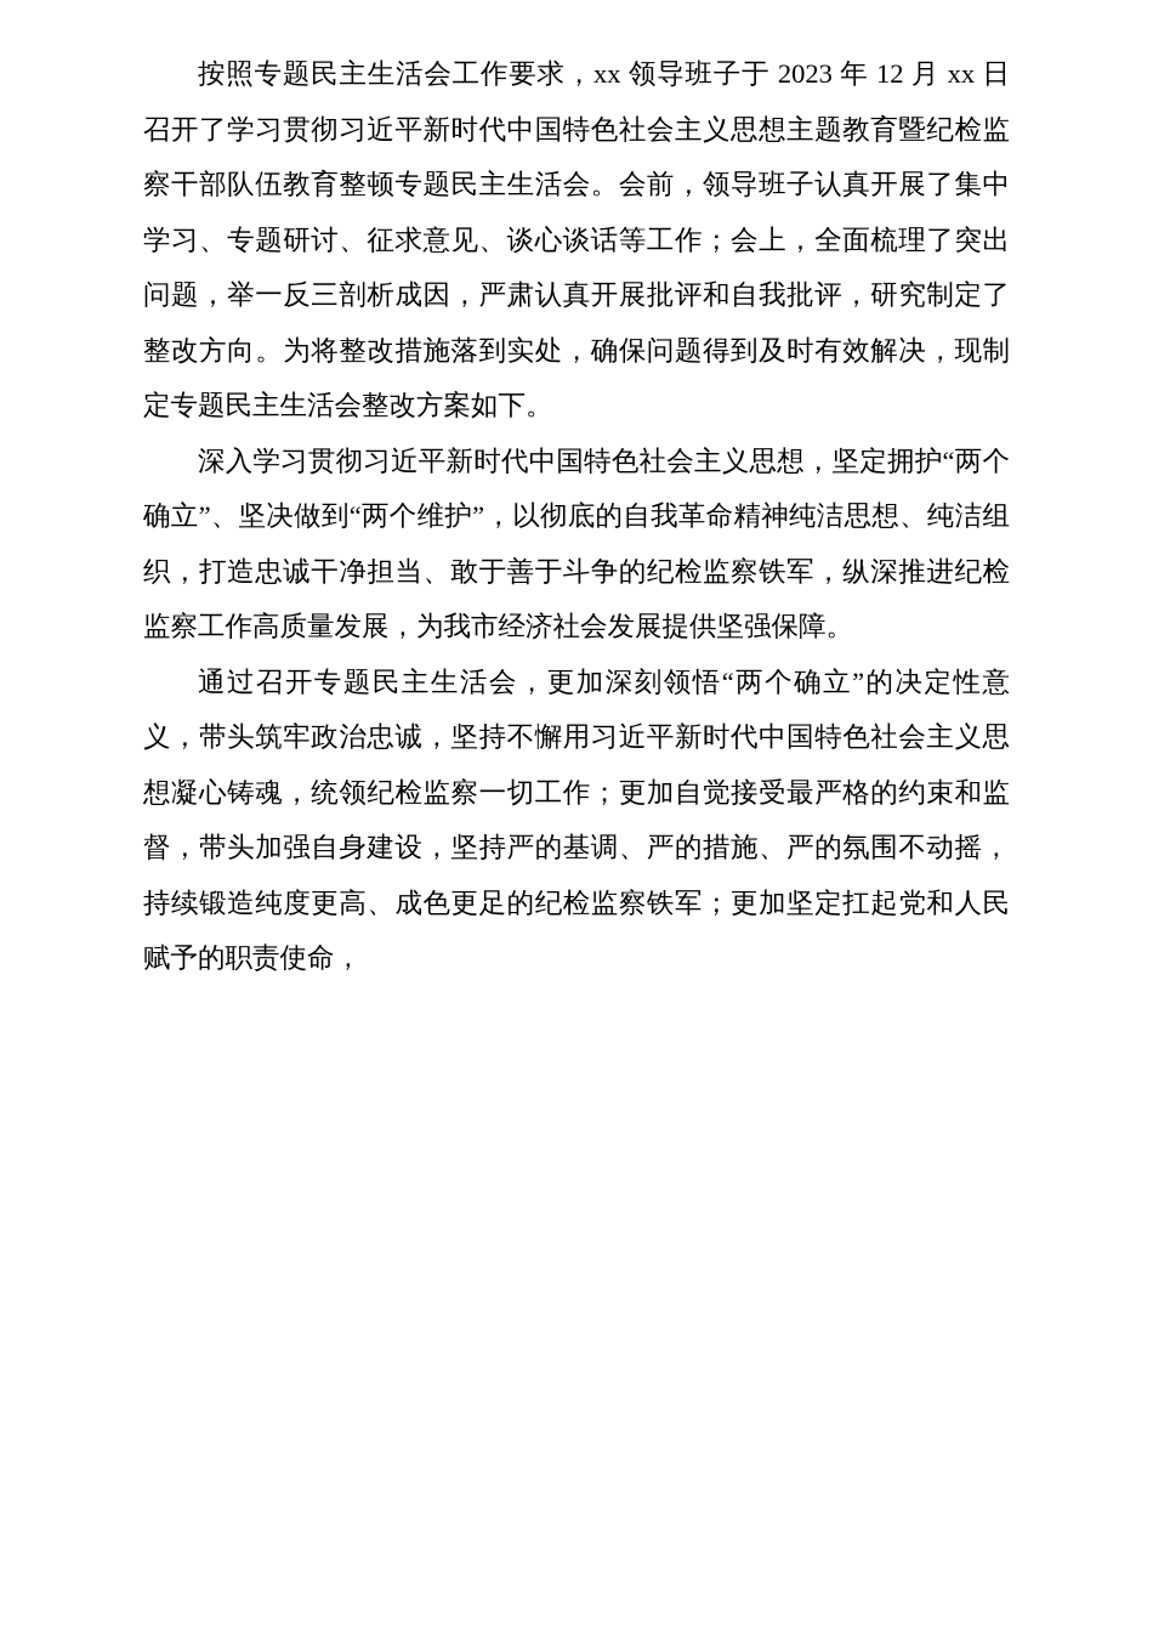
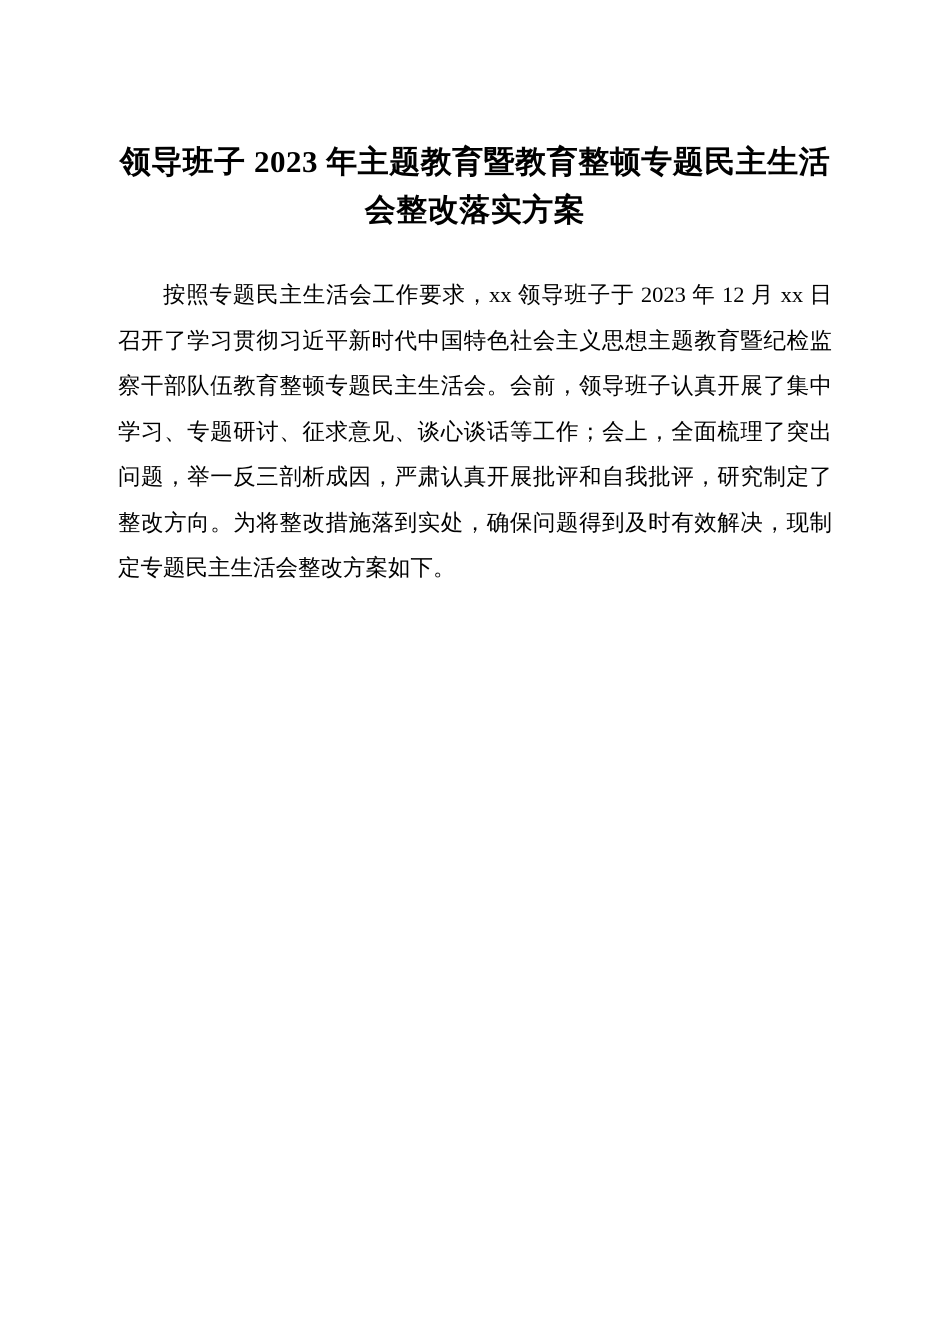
+ 领导班子 2023 年主题教育暨教育整顿专题民主生活会整改落实方案
  按照专题民主生活会工作要求，xx 领导班子于 2023 年 12 月 xx 日召开了学习贯彻习近平新时代中国特色社会主义思想主题教育暨纪检监察干部队伍教育整顿专题民主生活会。会前，领导班子认真开展了集中学习、专题研讨、征求意见、谈心谈话等工作；会上，全面梳理了突出问题，举一反三剖析成因，严肃认真开展批评和自我批评，研究制定了整改方向。为将整改措施落到实处，确保问题得到及时有效解决，现制定专题民主生活会整改方案如下。
- 深入学习贯彻习近平新时代中国特色社会主义思想，坚定拥护“两个确立”、坚决做到“两个维护”，以彻底的自我革命精神纯洁思想、纯洁组织，打造忠诚干净担当、敢于善于斗争的纪检监察铁军，纵深推进纪检监察工作高质量发展，为我市经济社会发展提供坚强保障。
- 通过召开专题民主生活会，更加深刻领悟“两个确立”的决定性意义，带头筑牢政治忠诚，坚持不懈用习近平新时代中国特色社会主义思想凝心铸魂，统领纪检监察一切工作；更加自觉接受最严格的约束和监督，带头加强自身建设，坚持严的基调、严的措施、严的氛围不动摇，持续锻造纯度更高、成色更足的纪检监察铁军；更加坚定扛起党和人民赋予的职责使命，
